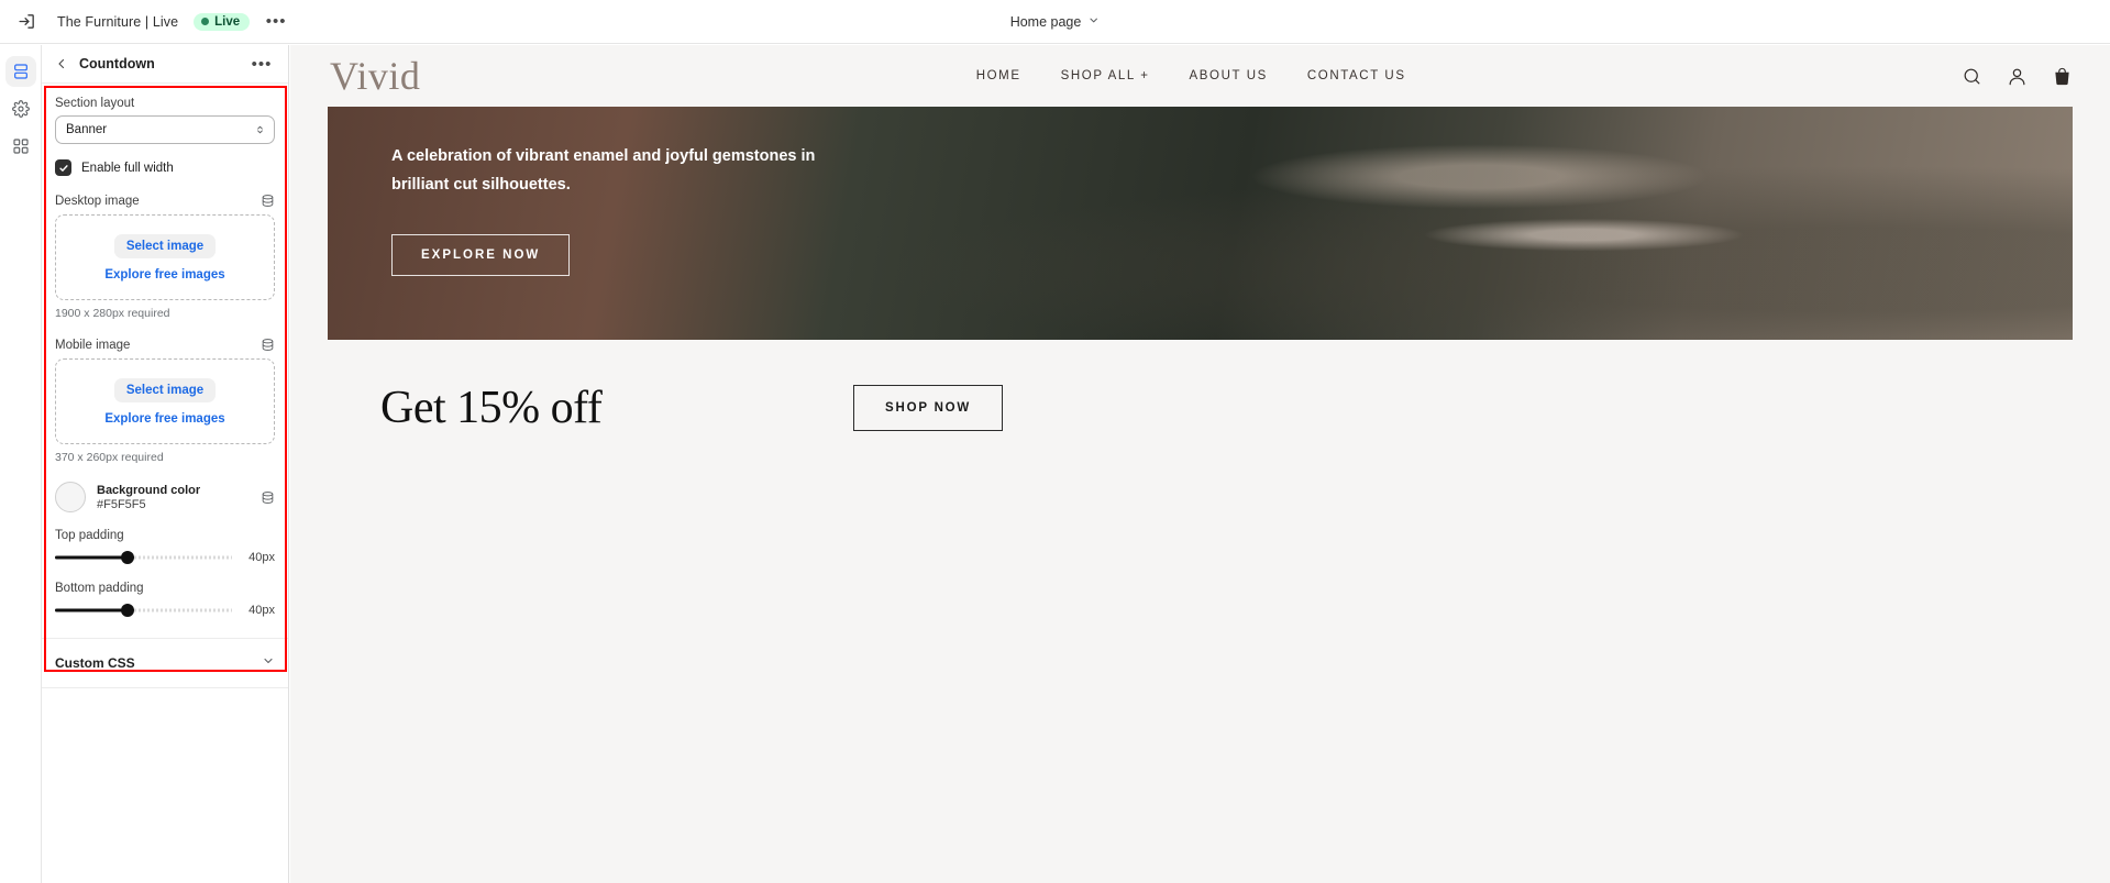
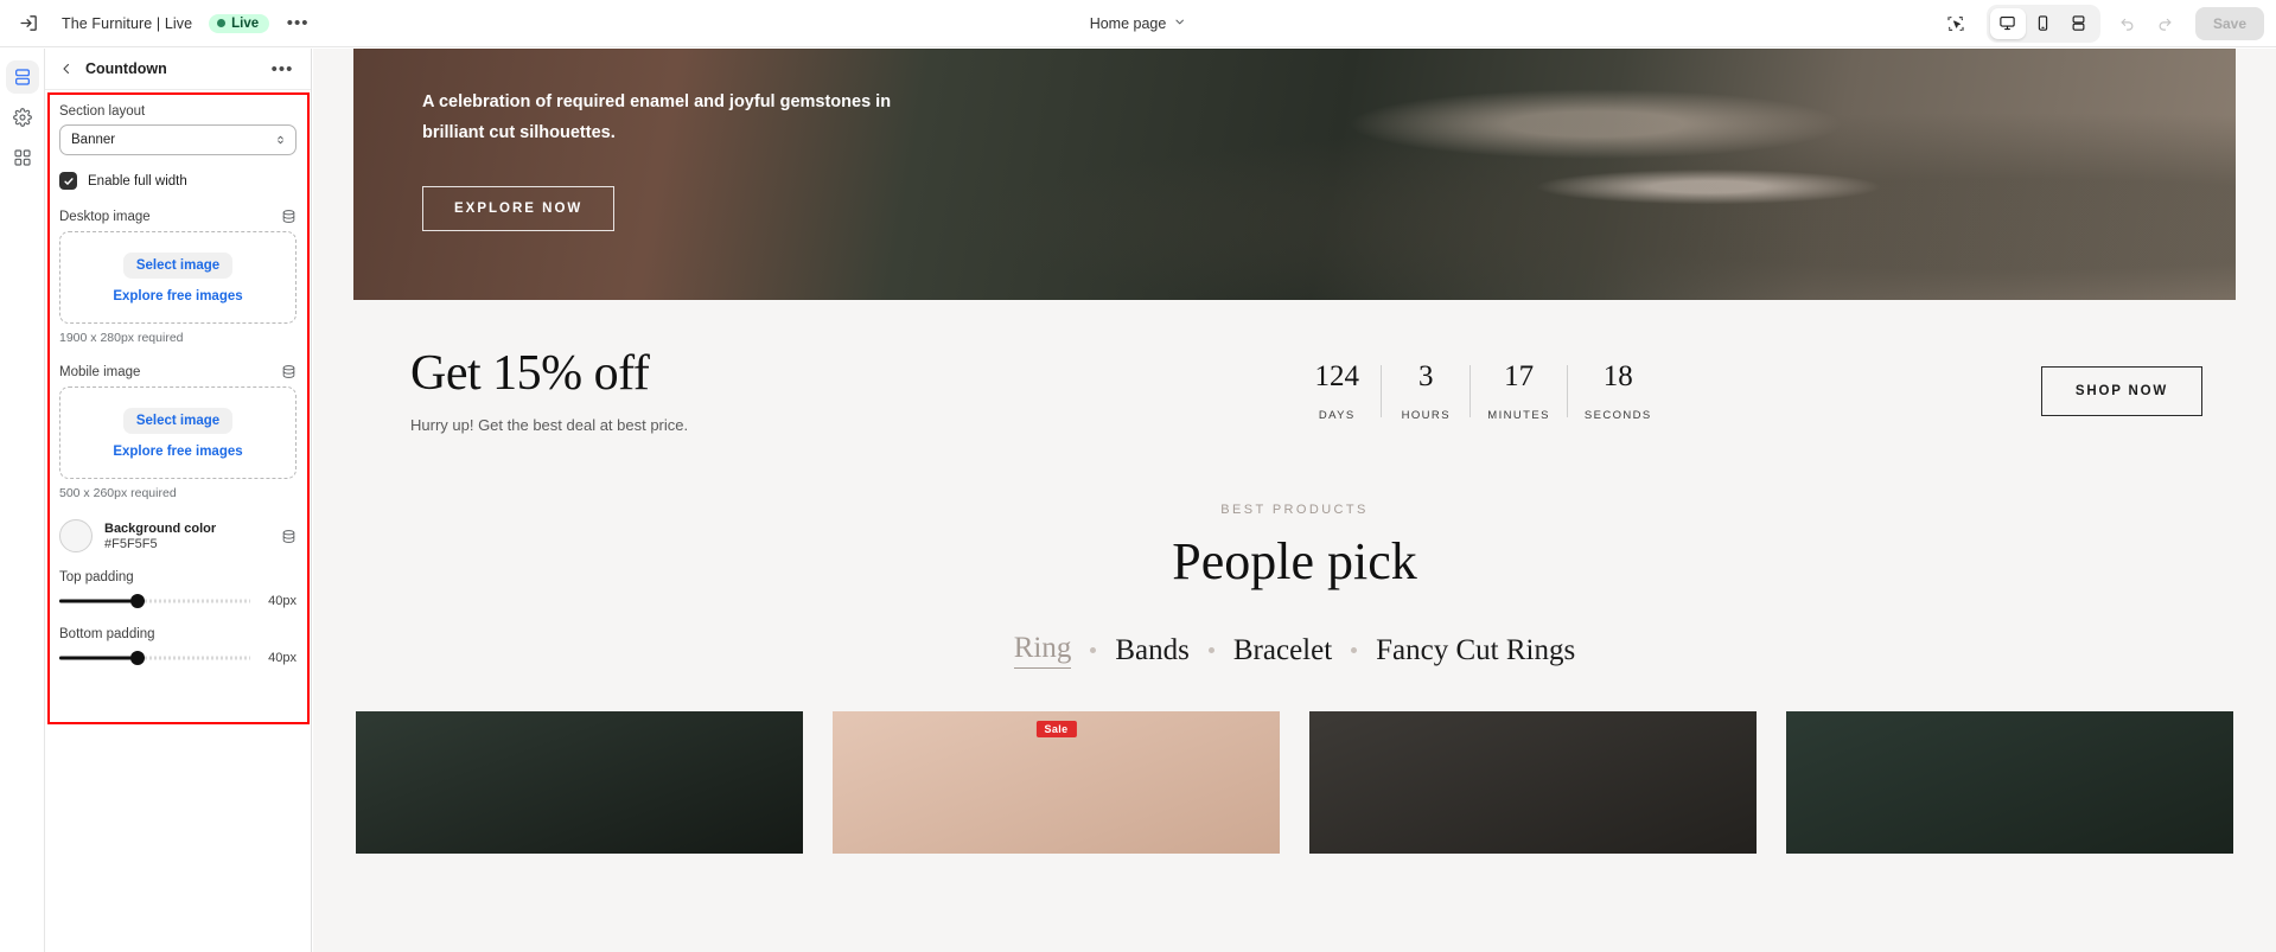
  The Furniture | Live
  Live
  •••
  Home page
+ Save
  Countdown
  •••
  Section layout
  Banner
  Enable full width
  Desktop image
  Select image
  Explore free images
  1900 x 280px required
  Mobile image
  Select image
  Explore free images
- 370 x 260px required
+ 500 x 260px required
  Background color
  #F5F5F5
  Top padding
  40px
  Bottom padding
  40px
- Custom CSS
- Vivid
- HOME
- SHOP ALL +
- ABOUT US
- CONTACT US
- A celebration of vibrant enamel and joyful gemstones in brilliant cut silhouettes.
+ A celebration of required enamel and joyful gemstones in brilliant cut silhouettes.
  EXPLORE NOW
  Get 15% off
+ Hurry up! Get the best deal at best price.
+ 124
+ DAYS
+ 3
+ HOURS
+ 17
+ MINUTES
+ 18
+ SECONDS
  SHOP NOW
+ BEST PRODUCTS
+ People pick
+ Ring
+ Bands
+ Bracelet
+ Fancy Cut Rings
+ Sale
